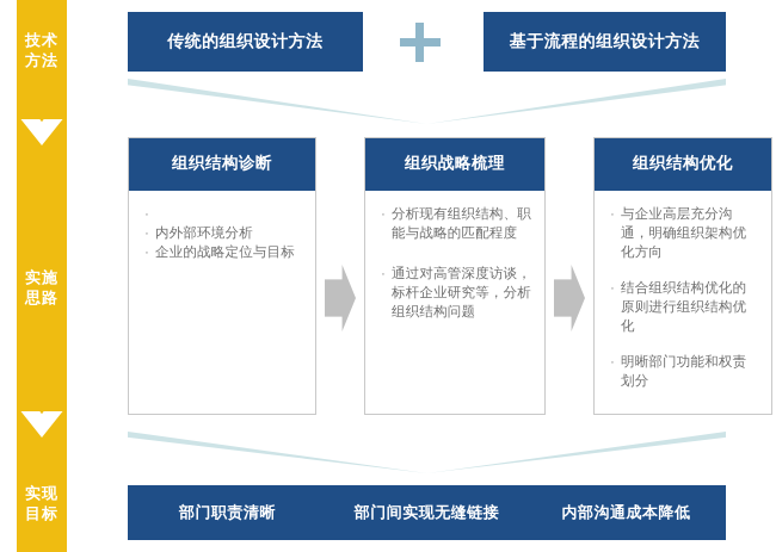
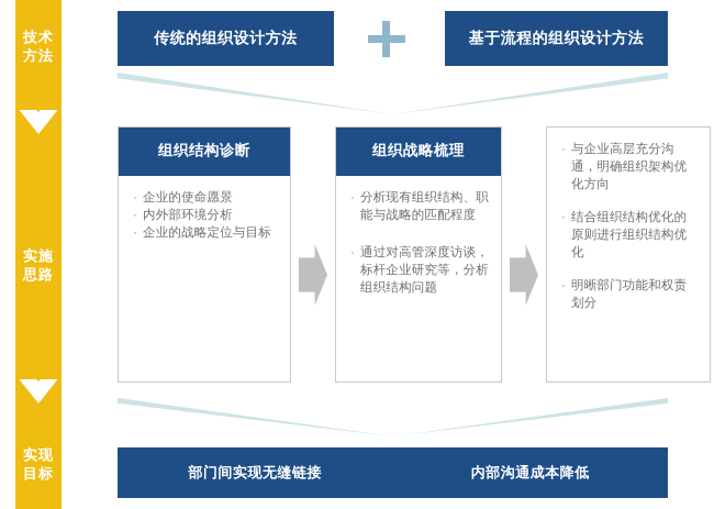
  技术
  方法
  实施
  思路
  实现
  目标
  传统的组织设计方法
  基于流程的组织设计方法
  组织结构诊断
  ·
+ 企业的使命愿景
  ·
  内外部环境分析
  ·
  企业的战略定位与目标
  组织战略梳理
  ·
  分析现有组织结构、职能与战略的匹配程度
  ·
  通过对高管深度访谈，标杆企业研究等，分析组织结构问题
- 组织结构优化
  ·
  与企业高层充分沟通，明确组织架构优化方向
  ·
  结合组织结构优化的原则进行组织结构优化
  ·
  明晰部门功能和权责划分
- 部门职责清晰
  部门间实现无缝链接
  内部沟通成本降低
